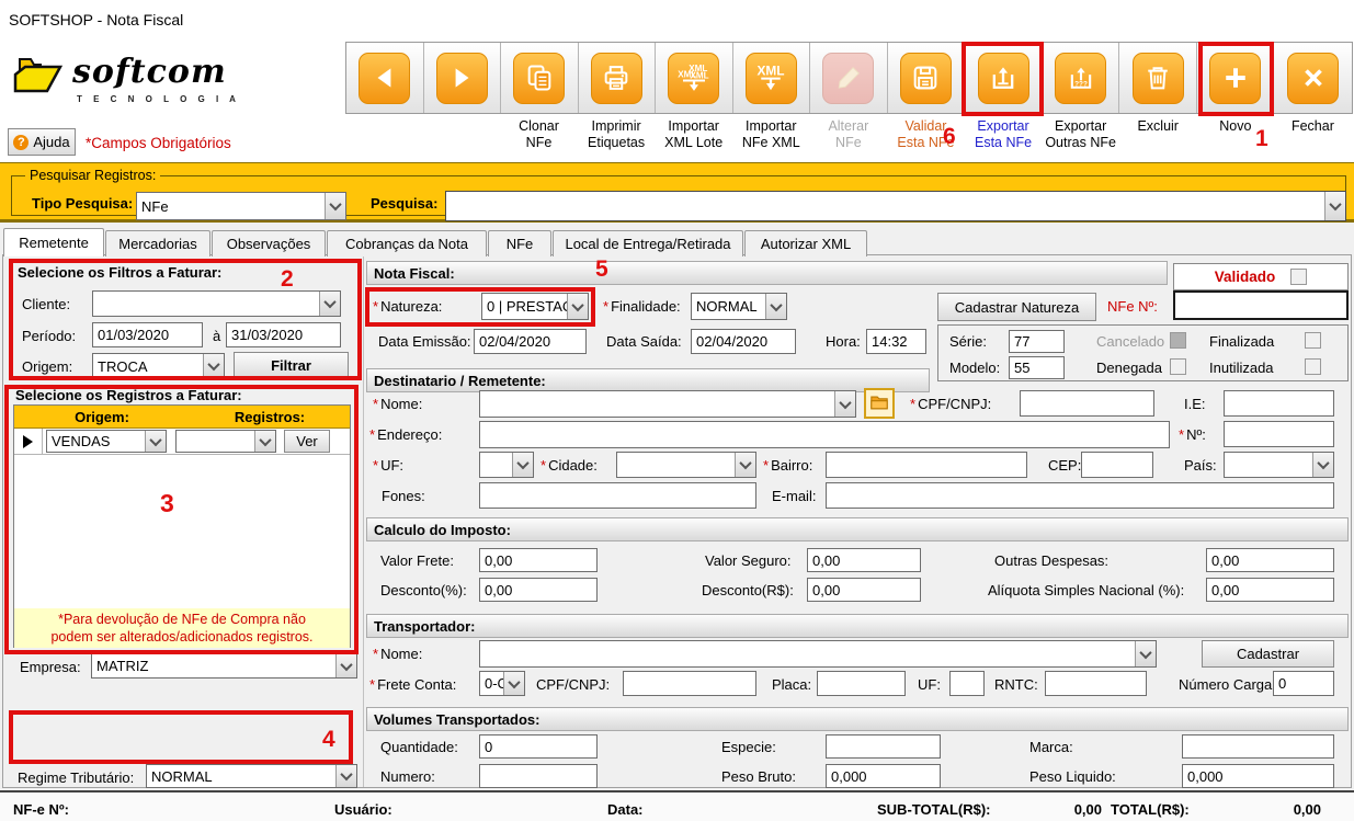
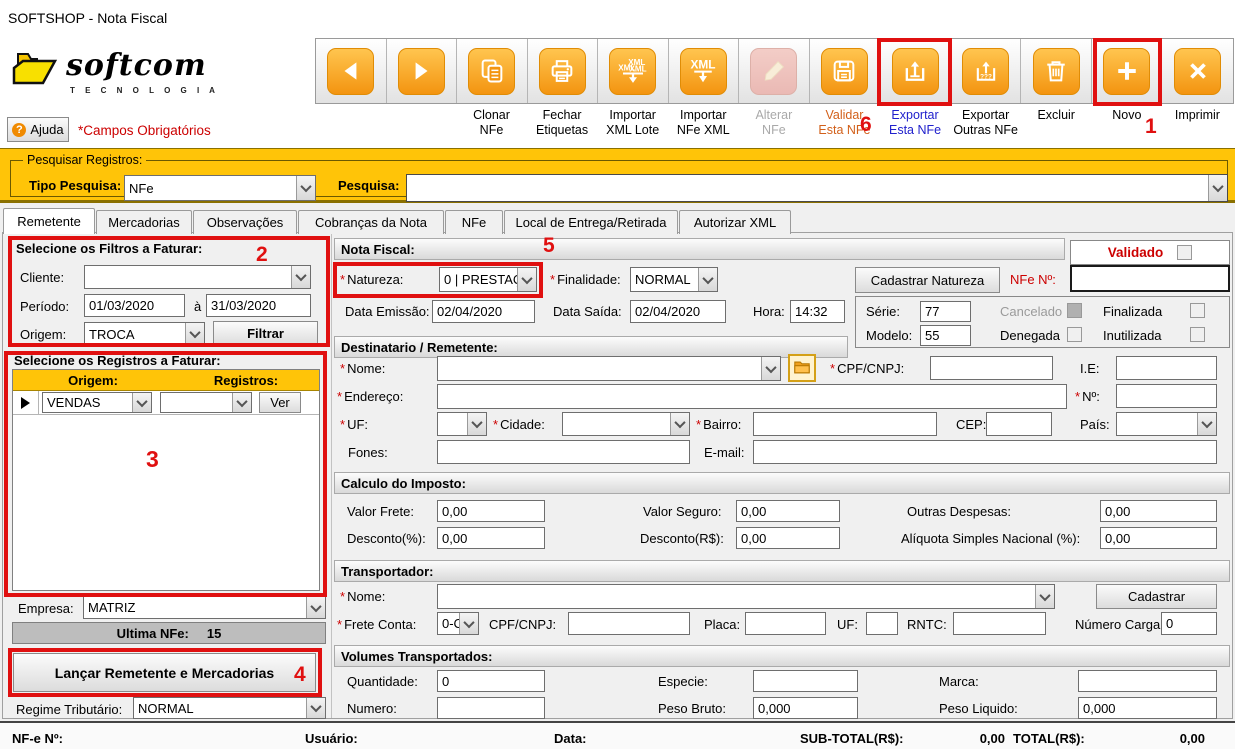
  SOFTSHOP - Nota Fiscal
  softcom
  T E C N O L O G I A
  ?
  Ajuda
  *Campos Obrigatórios
  XML
  XML
  XML
  XML
  Clonar
  NFe
- Imprimir
+ Fechar
  Etiquetas
  Importar
  XML Lote
  Importar
  NFe XML
  Alterar
  NFe
  Validar
  Esta NFe
  Exportar
  Esta NFe
  Exportar
  Outras NFe
  Excluir
  Novo
- Fechar
+ Imprimir
  6
  1
  Pesquisar Registros:
  Tipo Pesquisa:
  NFe
  Pesquisa:
  Remetente
  Mercadorias
  Observações
  Cobranças da Nota
  NFe
  Local de Entrega/Retirada
  Autorizar XML
  Selecione os Filtros a Faturar:
  Cliente:
  Período:
  01/03/2020
  à
  31/03/2020
  Origem:
  TROCA
  Filtrar
  2
  Selecione os Registros a Faturar:
  Origem:
  Registros:
  VENDAS
  Ver
- *Para devolução de NFe de Compra não
- podem ser alterados/adicionados registros.
  3
  Empresa:
  MATRIZ
+ Ultima NFe:
+ 15
+ Lançar Remetente e Mercadorias
  4
  Regime Tributário:
  NORMAL
  Nota Fiscal:
  Validado
  * Natureza:
  0 | PRESTA
  5
  * Finalidade:
  NORMAL
  Cadastrar Natureza
  NFe Nº:
  Data Emissão:
  02/04/2020
  Data Saída:
  02/04/2020
  Hora:
  14:32
  Série:
  77
  Modelo:
  55
  Cancelado
  Finalizada
  Denegada
  Inutilizada
  Destinatario / Remetente:
  * Nome:
  * CPF/CNPJ:
  I.E:
  * Endereço:
  * Nº:
  * UF:
  * Cidade:
  * Bairro:
  CEP:
  País:
  Fones:
  E-mail:
  Calculo do Imposto:
  Valor Frete:
  0,00
  Valor Seguro:
  0,00
  Outras Despesas:
  0,00
  Desconto(%):
  0,00
  Desconto(R$):
  0,00
  Alíquota Simples Nacional (%):
  0,00
  Transportador:
  * Nome:
  Cadastrar
  * Frete Conta:
  CPF/CNPJ:
  Placa:
  UF:
  RNTC:
  Número Carga
  0
  Volumes Transportados:
  Quantidade:
  0
  Especie:
  Marca:
  Numero:
  Peso Bruto:
  0,000
  Peso Liquido:
  0,000
  NF-e Nº:
  Usuário:
  Data:
  SUB-TOTAL(R$):
  0,00
  TOTAL(R$):
  0,00
